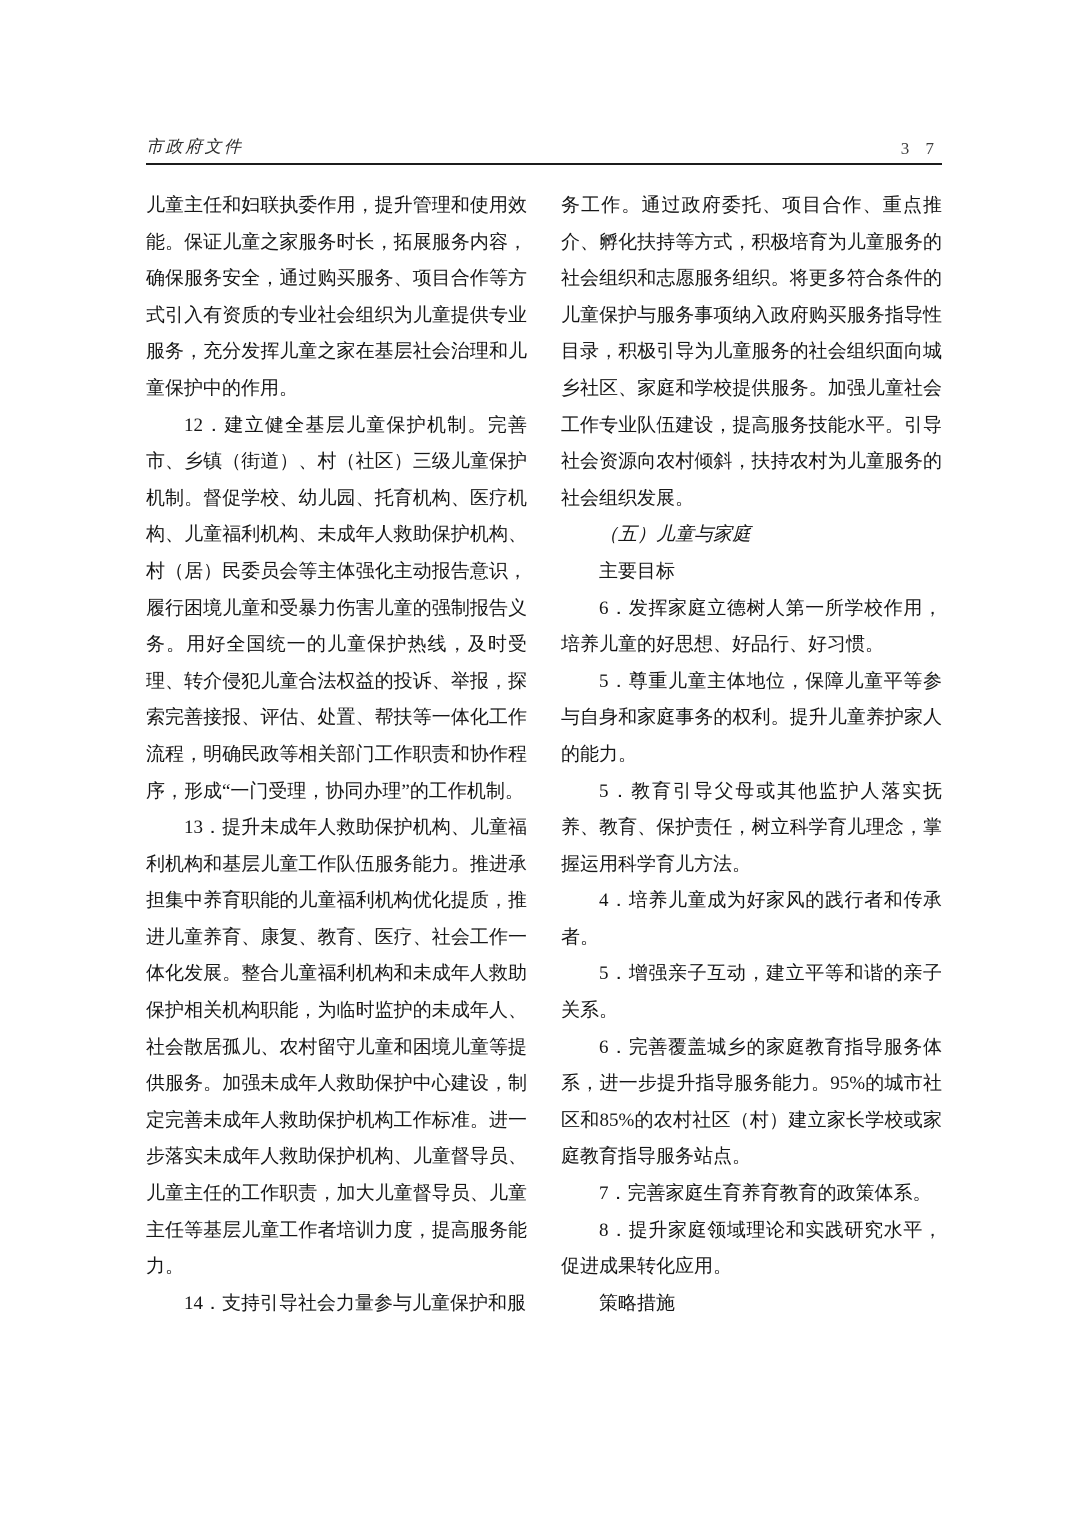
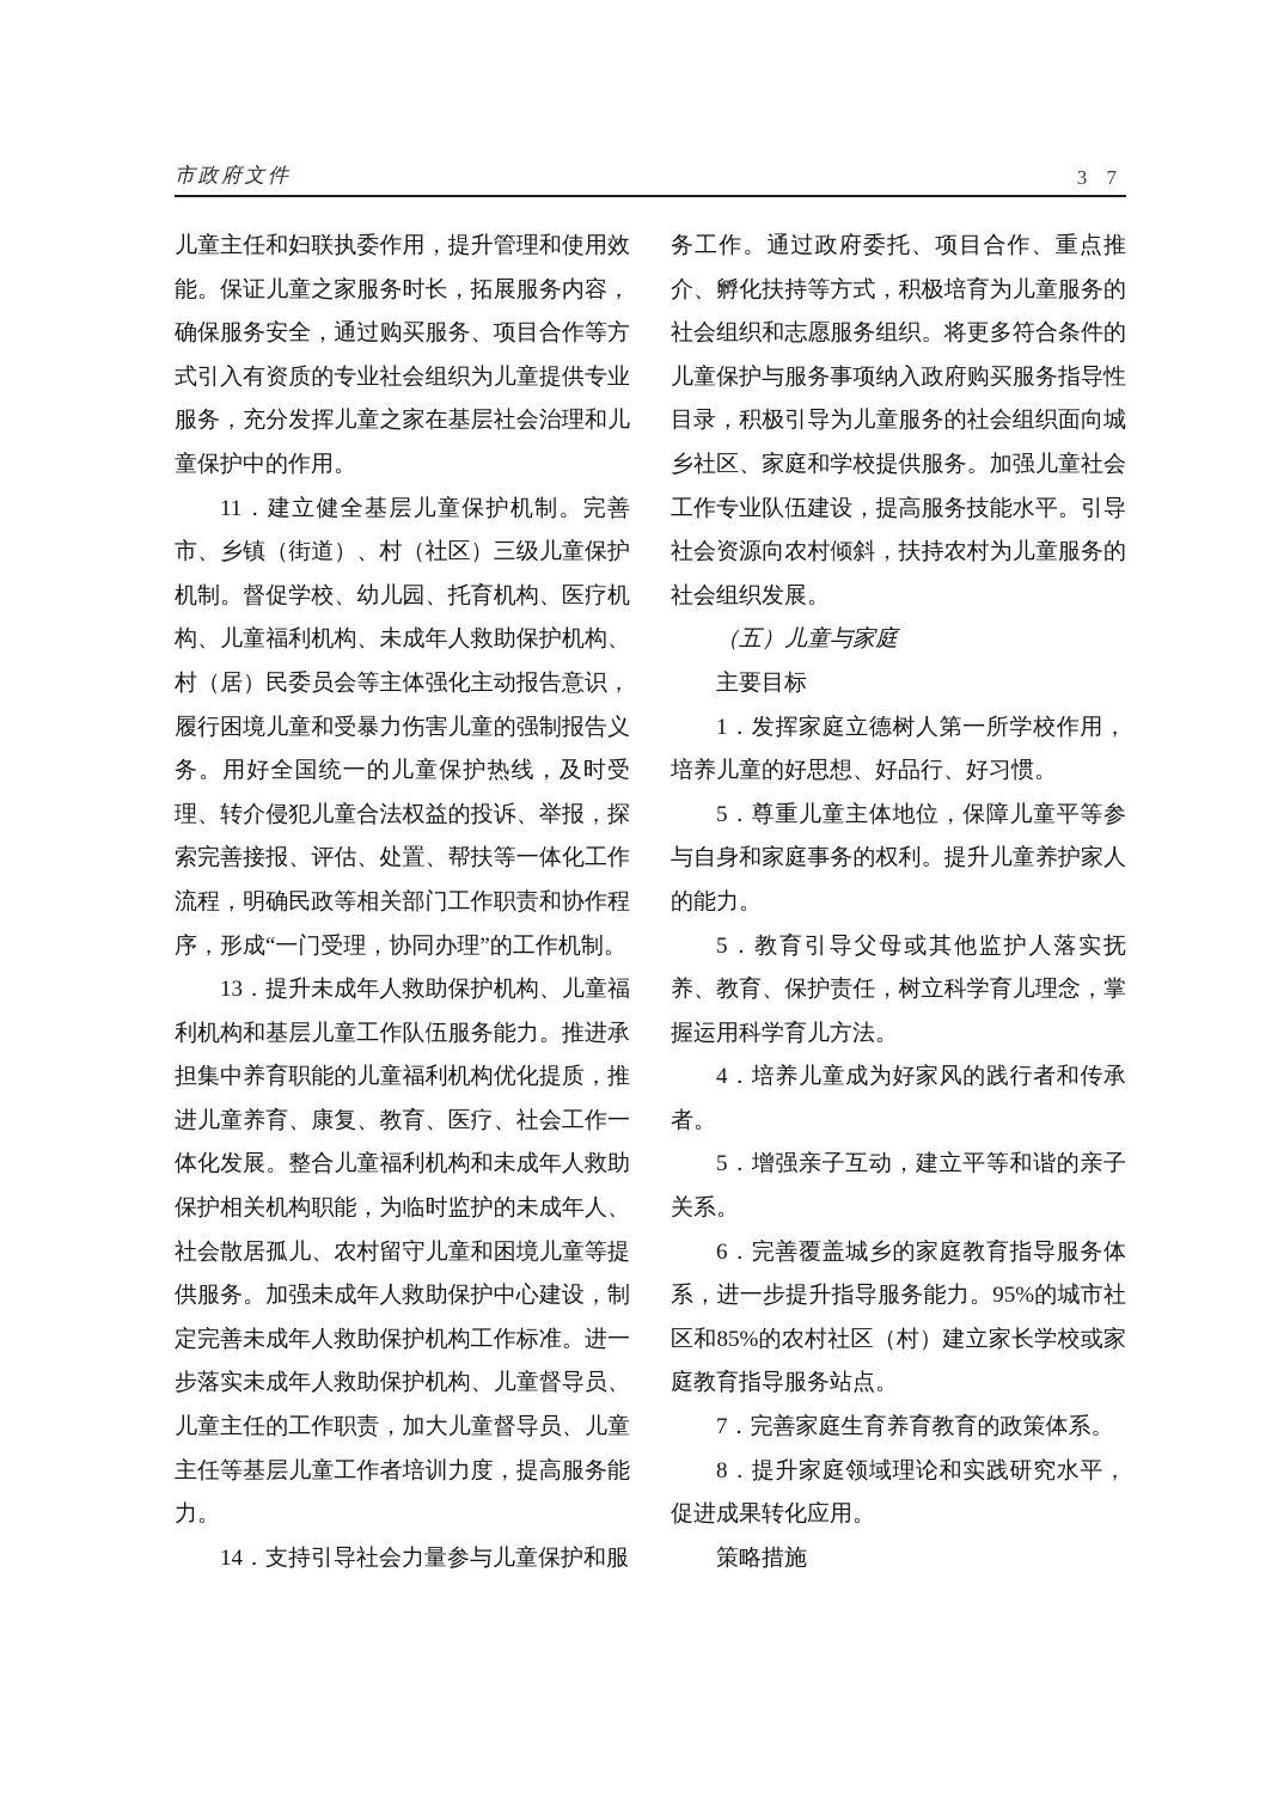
  市政府文件
  3 7
  儿童主任和妇联执委作用，提升管理和使用效能。保证儿童之家服务时长，拓展服务内容，确保服务安全，通过购买服务、项目合作等方式引入有资质的专业社会组织为儿童提供专业服务，充分发挥儿童之家在基层社会治理和儿童保护中的作用。
- 12．建立健全基层儿童保护机制。完善市、乡镇（街道）、村（社区）三级儿童保护机制。督促学校、幼儿园、托育机构、医疗机构、儿童福利机构、未成年人救助保护机构、村（居）民委员会等主体强化主动报告意识，履行困境儿童和受暴力伤害儿童的强制报告义务。用好全国统一的儿童保护热线，及时受理、转介侵犯儿童合法权益的投诉、举报，探索完善接报、评估、处置、帮扶等一体化工作流程，明确民政等相关部门工作职责和协作程序，形成“一门受理，协同办理”的工作机制。
+ 11．建立健全基层儿童保护机制。完善市、乡镇（街道）、村（社区）三级儿童保护机制。督促学校、幼儿园、托育机构、医疗机构、儿童福利机构、未成年人救助保护机构、村（居）民委员会等主体强化主动报告意识，履行困境儿童和受暴力伤害儿童的强制报告义务。用好全国统一的儿童保护热线，及时受理、转介侵犯儿童合法权益的投诉、举报，探索完善接报、评估、处置、帮扶等一体化工作流程，明确民政等相关部门工作职责和协作程序，形成“一门受理，协同办理”的工作机制。
  13．提升未成年人救助保护机构、儿童福利机构和基层儿童工作队伍服务能力。推进承担集中养育职能的儿童福利机构优化提质，推进儿童养育、康复、教育、医疗、社会工作一体化发展。整合儿童福利机构和未成年人救助保护相关机构职能，为临时监护的未成年人、社会散居孤儿、农村留守儿童和困境儿童等提供服务。加强未成年人救助保护中心建设，制定完善未成年人救助保护机构工作标准。进一步落实未成年人救助保护机构、儿童督导员、儿童主任的工作职责，加大儿童督导员、儿童主任等基层儿童工作者培训力度，提高服务能力。
  14．支持引导社会力量参与儿童保护和服
  务工作。通过政府委托、项目合作、重点推介、孵化扶持等方式，积极培育为儿童服务的社会组织和志愿服务组织。将更多符合条件的儿童保护与服务事项纳入政府购买服务指导性目录，积极引导为儿童服务的社会组织面向城乡社区、家庭和学校提供服务。加强儿童社会工作专业队伍建设，提高服务技能水平。引导社会资源向农村倾斜，扶持农村为儿童服务的社会组织发展。
  （五）儿童与家庭
  主要目标
- 6．发挥家庭立德树人第一所学校作用，培养儿童的好思想、好品行、好习惯。
+ 1．发挥家庭立德树人第一所学校作用，培养儿童的好思想、好品行、好习惯。
  5．尊重儿童主体地位，保障儿童平等参与自身和家庭事务的权利。提升儿童养护家人的能力。
  5．教育引导父母或其他监护人落实抚养、教育、保护责任，树立科学育儿理念，掌握运用科学育儿方法。
  4．培养儿童成为好家风的践行者和传承者。
  5．增强亲子互动，建立平等和谐的亲子关系。
  6．完善覆盖城乡的家庭教育指导服务体系，进一步提升指导服务能力。95%的城市社区和85%的农村社区（村）建立家长学校或家庭教育指导服务站点。
  7．完善家庭生育养育教育的政策体系。
  8．提升家庭领域理论和实践研究水平，促进成果转化应用。
  策略措施
